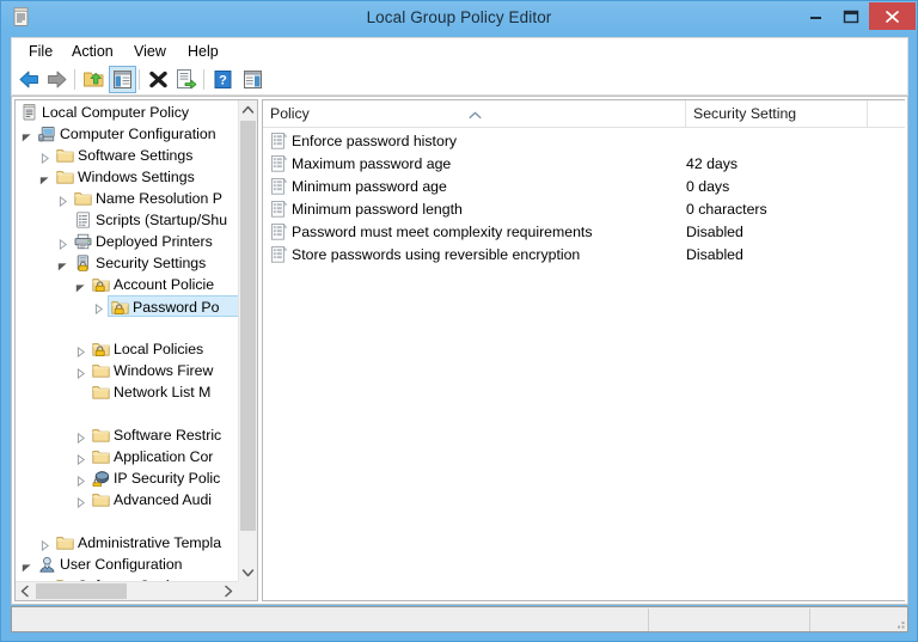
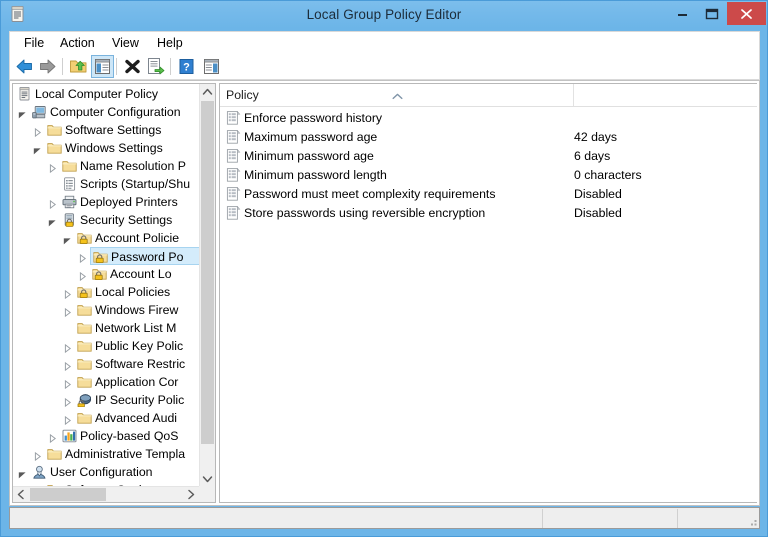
  Local Group Policy Editor
  File
  Action
  View
  Help
  ?
  Local Computer Policy
  Computer Configuration
  Software Settings
  Windows Settings
  Name Resolution P
  Scripts (Startup/Shu
  Deployed Printers
  Security Settings
  Account Policie
  Password Po
+ Account Lo
  Local Policies
  Windows Firew
  Network List M
+ Public Key Polic
  Software Restric
  Application Cor
  IP Security Polic
  Advanced Audi
+ Policy-based QoS
  Administrative Templa
  User Configuration
  Policy
- Security Setting
  Enforce password history
  Maximum password age
  42 days
  Minimum password age
- 0 days
+ 6 days
  Minimum password length
  0 characters
  Password must meet complexity requirements
  Disabled
  Store passwords using reversible encryption
  Disabled
